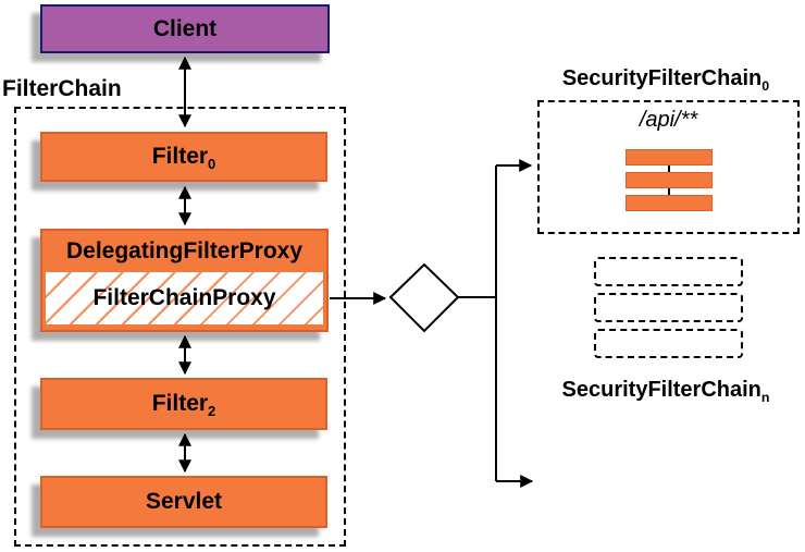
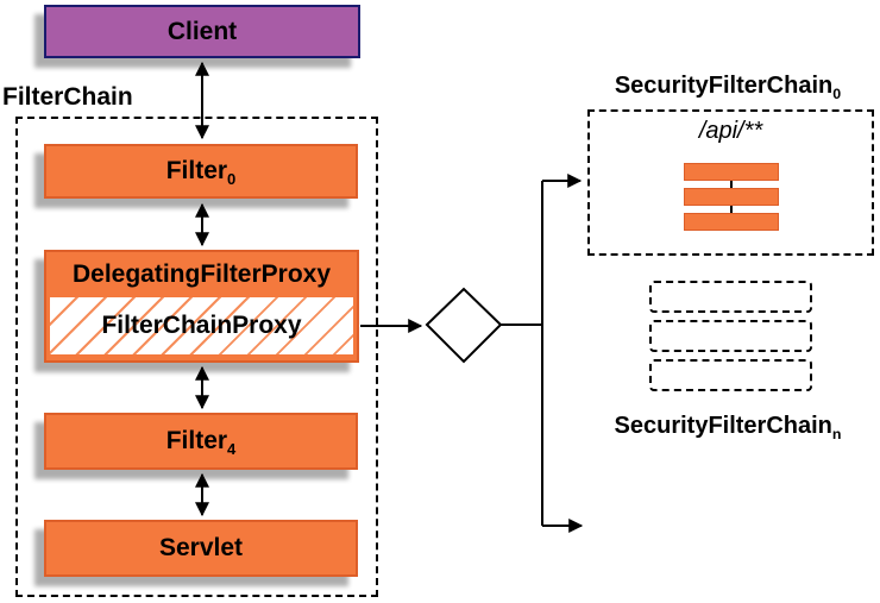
  Client
  FilterChain
  Filter0
  DelegatingFilterProxy
  FilterChainProxy
- Filter2
+ Filter4
  Servlet
  SecurityFilterChain0
  /api/**
  SecurityFilterChainn
